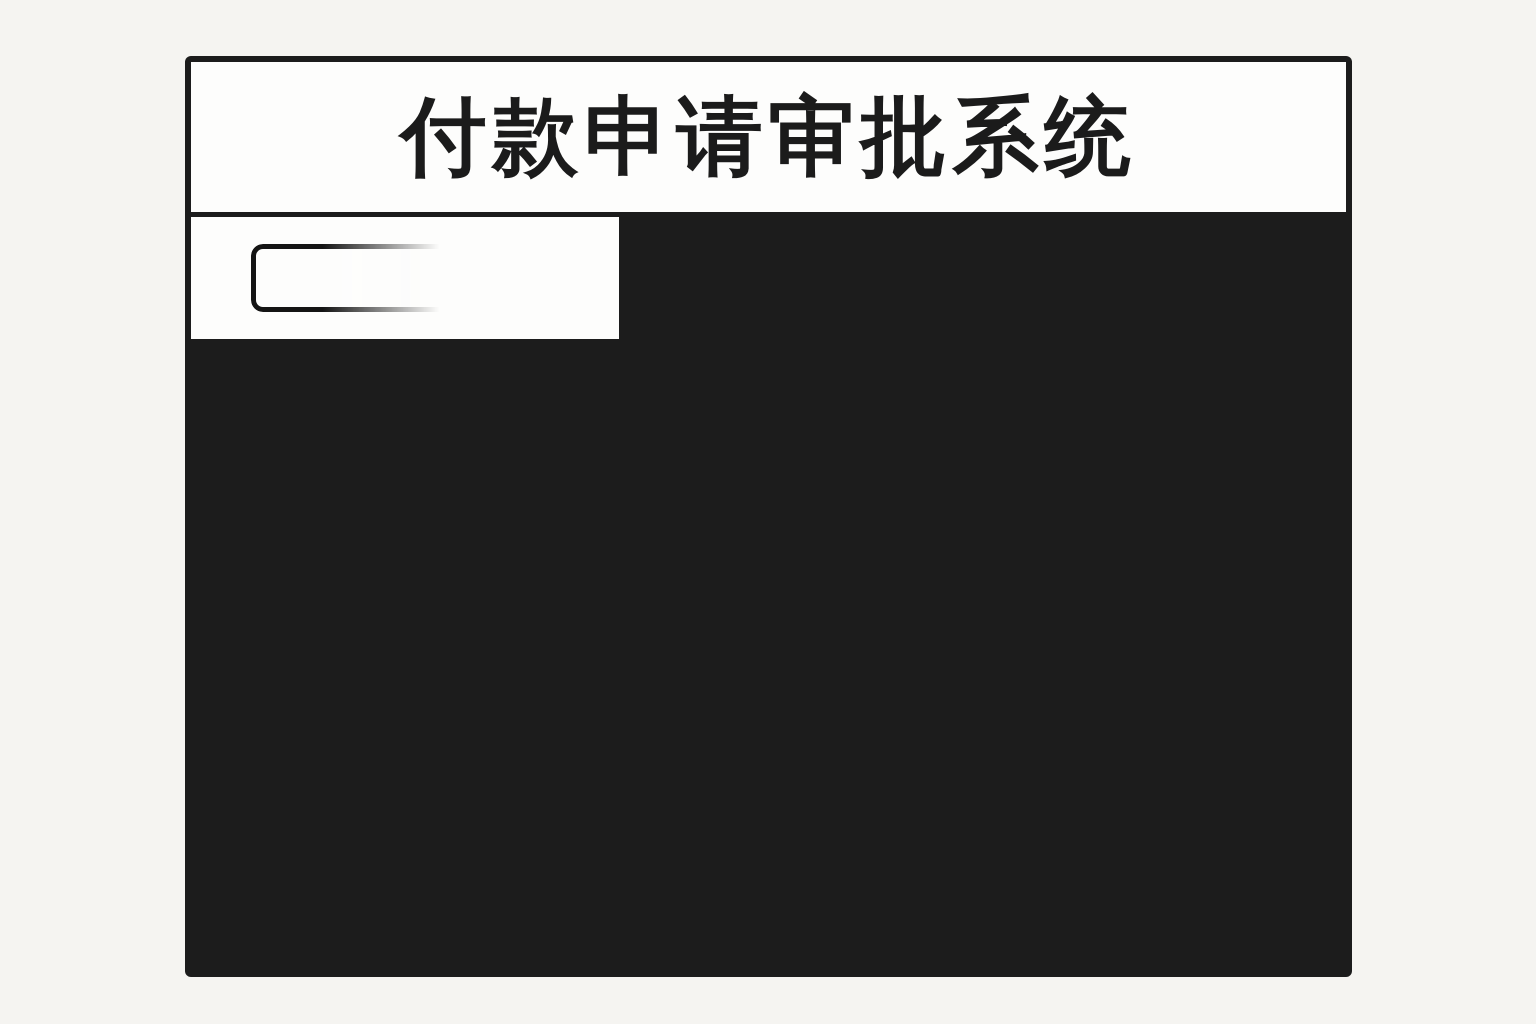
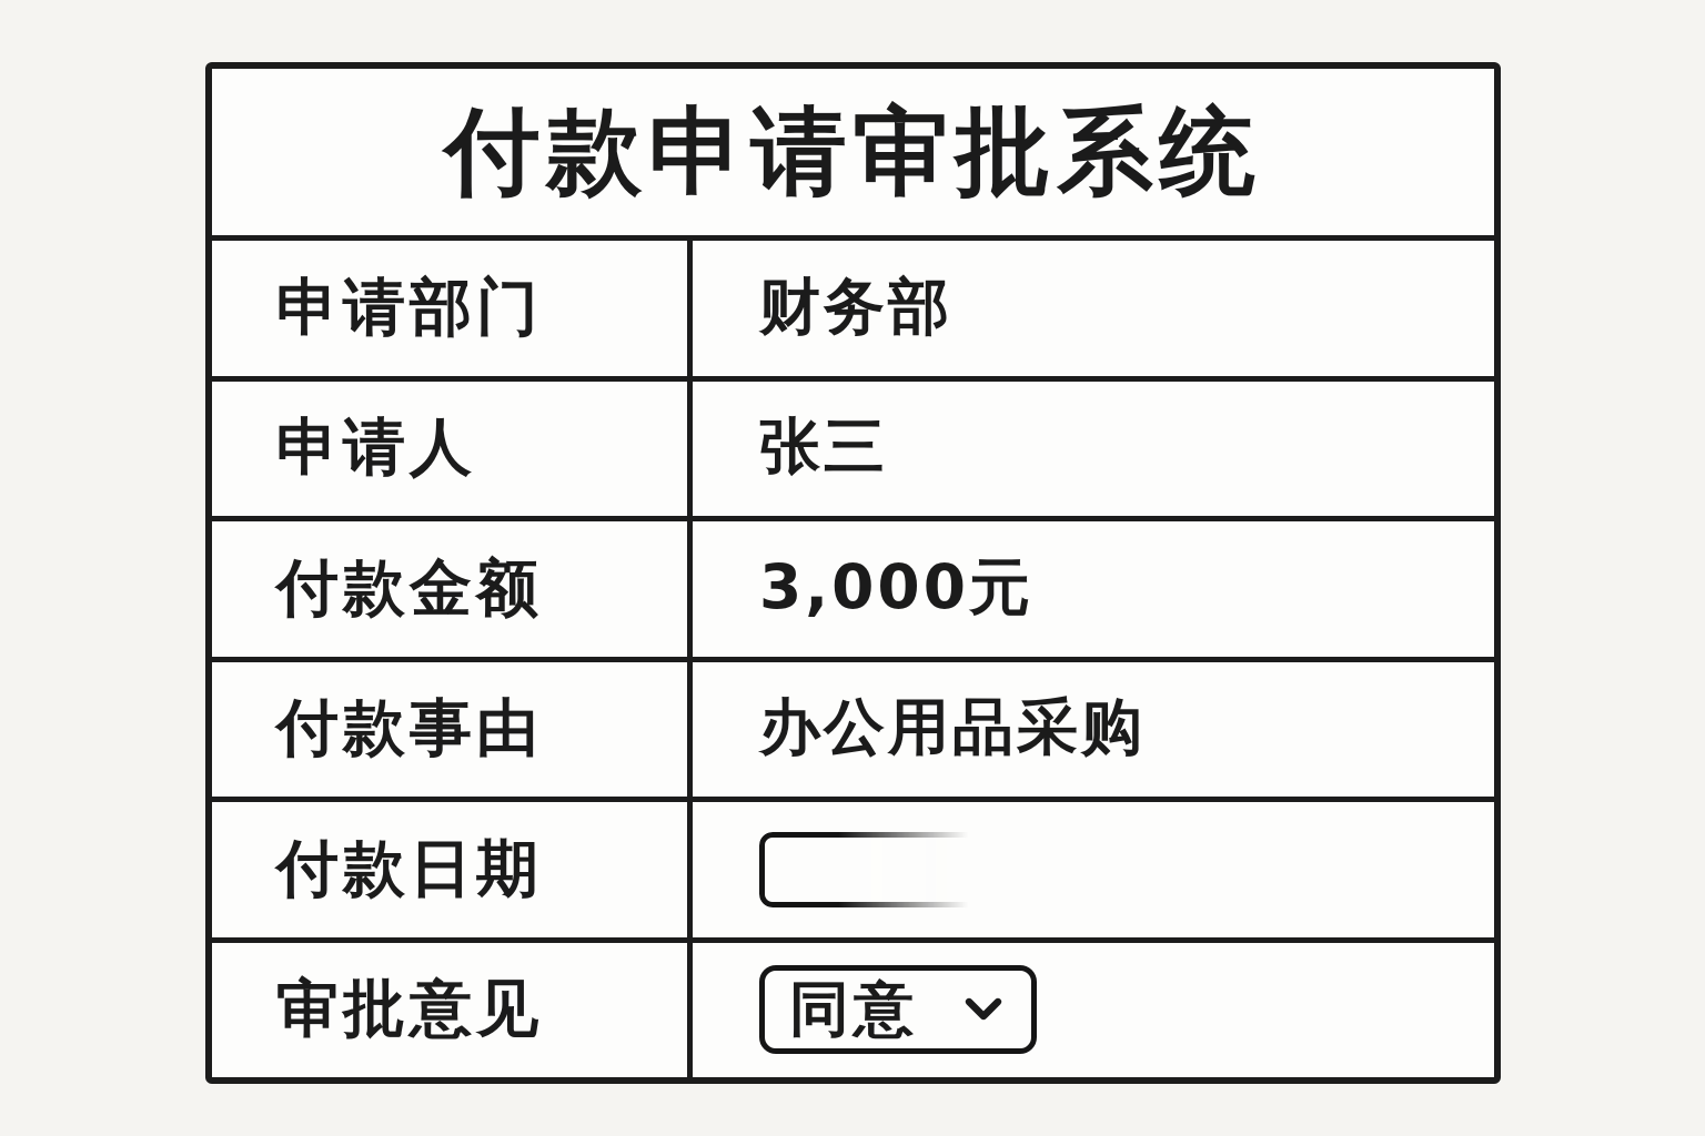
  付款申请审批系统
+ 申请部门
+ 财务部
+ 申请人
+ 张三
+ 付款金额
+ 3,000元
+ 付款事由
+ 办公用品采购
+ 付款日期
+ 审批意见
+ 同意
